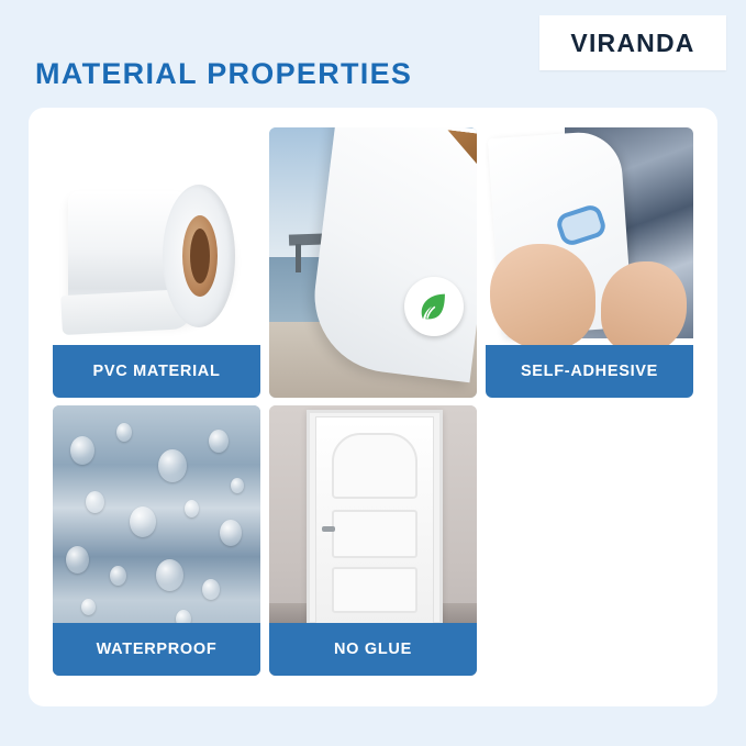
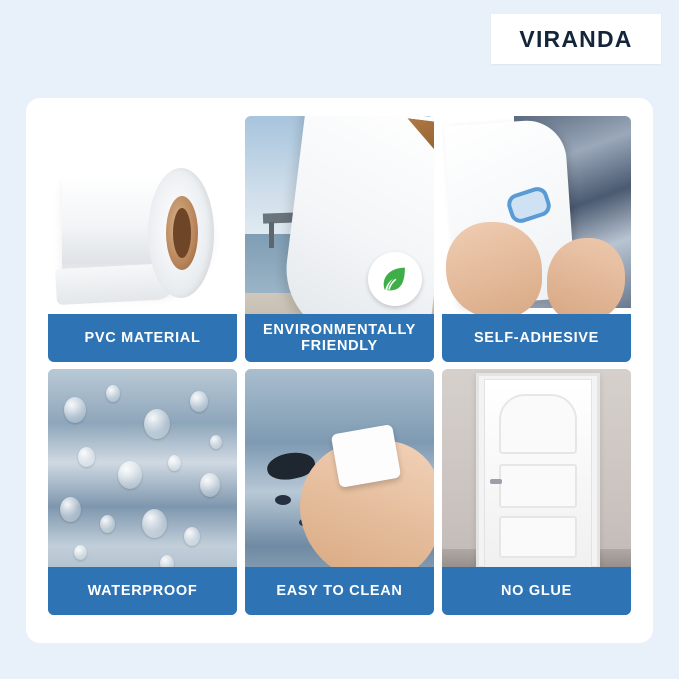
  VIRANDA
- MATERIAL PROPERTIES
  PVC MATERIAL
+ ENVIRONMENTALLY FRIENDLY
  SELF-ADHESIVE
  WATERPROOF
+ EASY TO CLEAN
  NO GLUE
